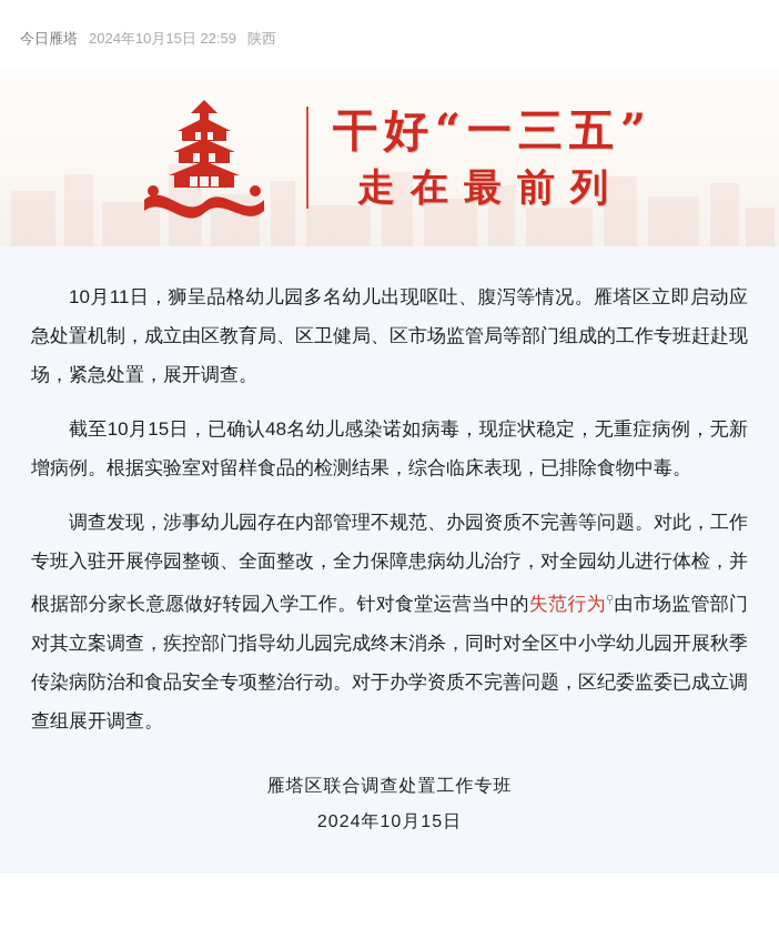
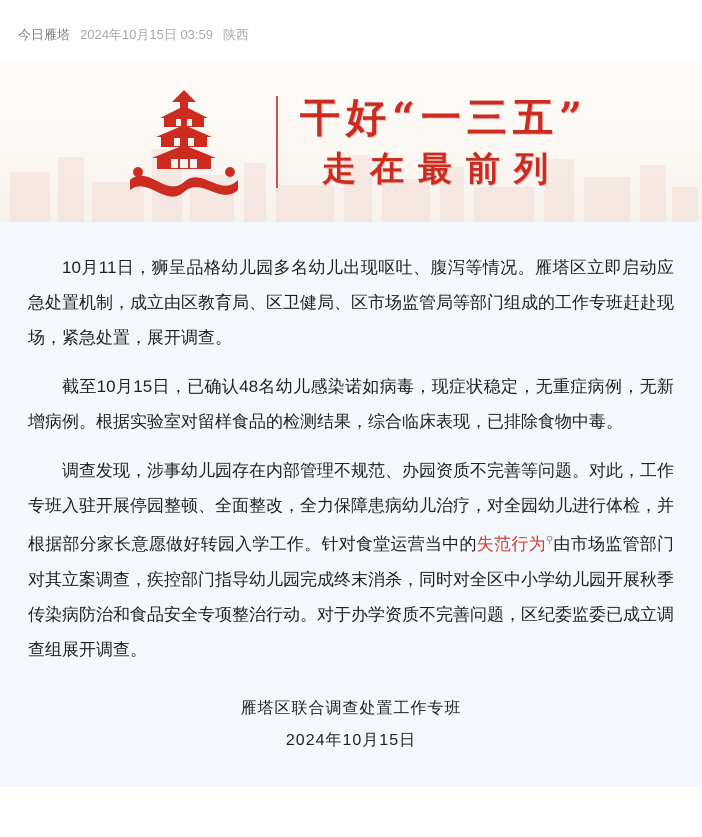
  今日雁塔
- 2024年10月15日 22:59
+ 2024年10月15日 03:59
  陕西
  干好“一三五”
  走在最前列
  10月11日，狮呈品格幼儿园多名幼儿出现呕吐、腹泻等情况。雁塔区立即启动应急处置机制，成立由区教育局、区卫健局、区市场监管局等部门组成的工作专班赶赴现场，紧急处置，展开调查。
  截至10月15日，已确认48名幼儿感染诺如病毒，现症状稳定，无重症病例，无新增病例。根据实验室对留样食品的检测结果，综合临床表现，已排除食物中毒。
  调查发现，涉事幼儿园存在内部管理不规范、办园资质不完善等问题。对此，工作专班入驻开展停园整顿、全面整改，全力保障患病幼儿治疗，对全园幼儿进行体检，并根据部分家长意愿做好转园入学工作。针对食堂运营当中的失范行为⚲由市场监管部门对其立案调查，疾控部门指导幼儿园完成终末消杀，同时对全区中小学幼儿园开展秋季传染病防治和食品安全专项整治行动。对于办学资质不完善问题，区纪委监委已成立调查组展开调查。
  雁塔区联合调查处置工作专班
  2024年10月15日
